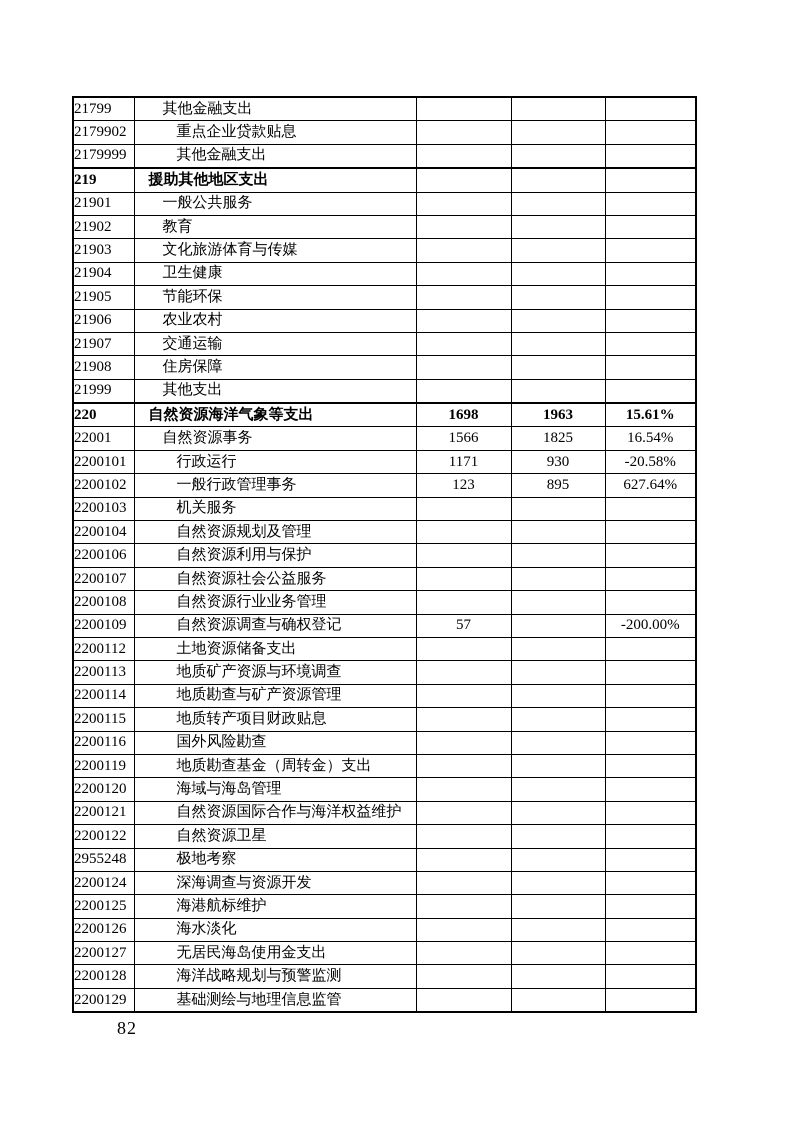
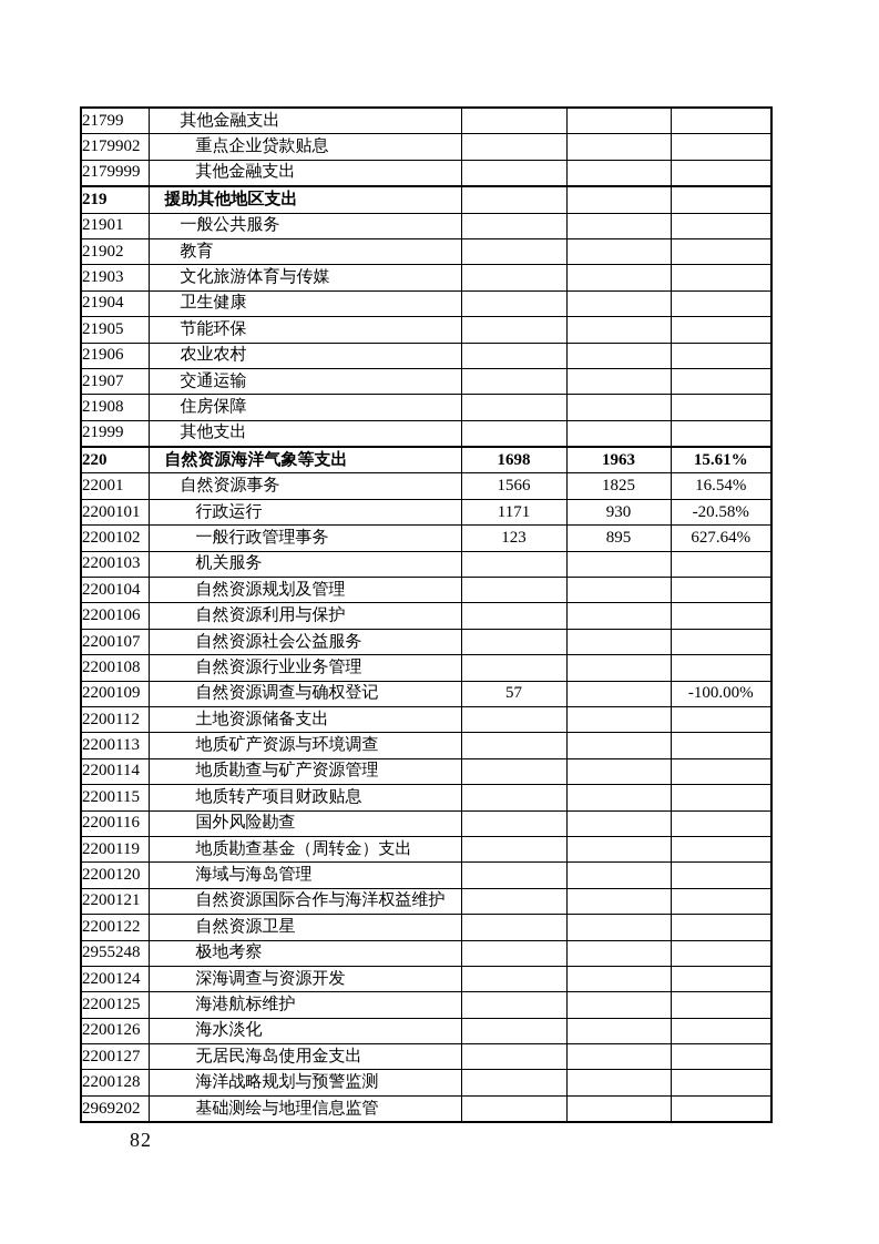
  21799	其他金融支出
  2179902	重点企业贷款贴息
  2179999	其他金融支出
  219	援助其他地区支出
  21901	一般公共服务
  21902	教育
  21903	文化旅游体育与传媒
  21904	卫生健康
  21905	节能环保
  21906	农业农村
  21907	交通运输
  21908	住房保障
  21999	其他支出
  220	自然资源海洋气象等支出	1698	1963	15.61%
  22001	自然资源事务	1566	1825	16.54%
  2200101	行政运行	1171	930	-20.58%
  2200102	一般行政管理事务	123	895	627.64%
  2200103	机关服务
  2200104	自然资源规划及管理
  2200106	自然资源利用与保护
  2200107	自然资源社会公益服务
  2200108	自然资源行业业务管理
- 2200109	自然资源调查与确权登记	57		-200.00%
+ 2200109	自然资源调查与确权登记	57		-100.00%
  2200112	土地资源储备支出
  2200113	地质矿产资源与环境调查
  2200114	地质勘查与矿产资源管理
  2200115	地质转产项目财政贴息
  2200116	国外风险勘查
  2200119	地质勘查基金（周转金）支出
  2200120	海域与海岛管理
  2200121	自然资源国际合作与海洋权益维护
  2200122	自然资源卫星
  2955248	极地考察
  2200124	深海调查与资源开发
  2200125	海港航标维护
  2200126	海水淡化
  2200127	无居民海岛使用金支出
  2200128	海洋战略规划与预警监测
- 2200129	基础测绘与地理信息监管
+ 2969202	基础测绘与地理信息监管
  82
